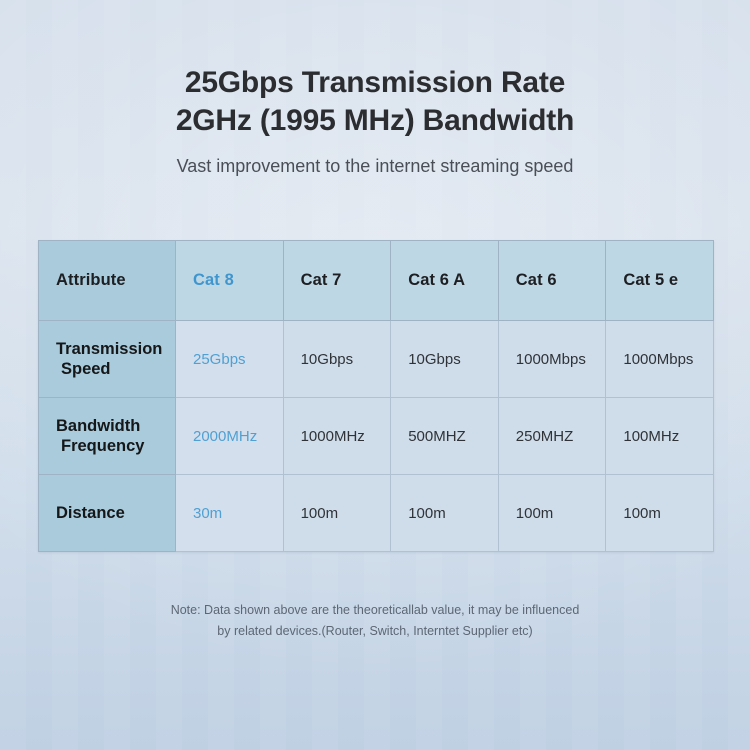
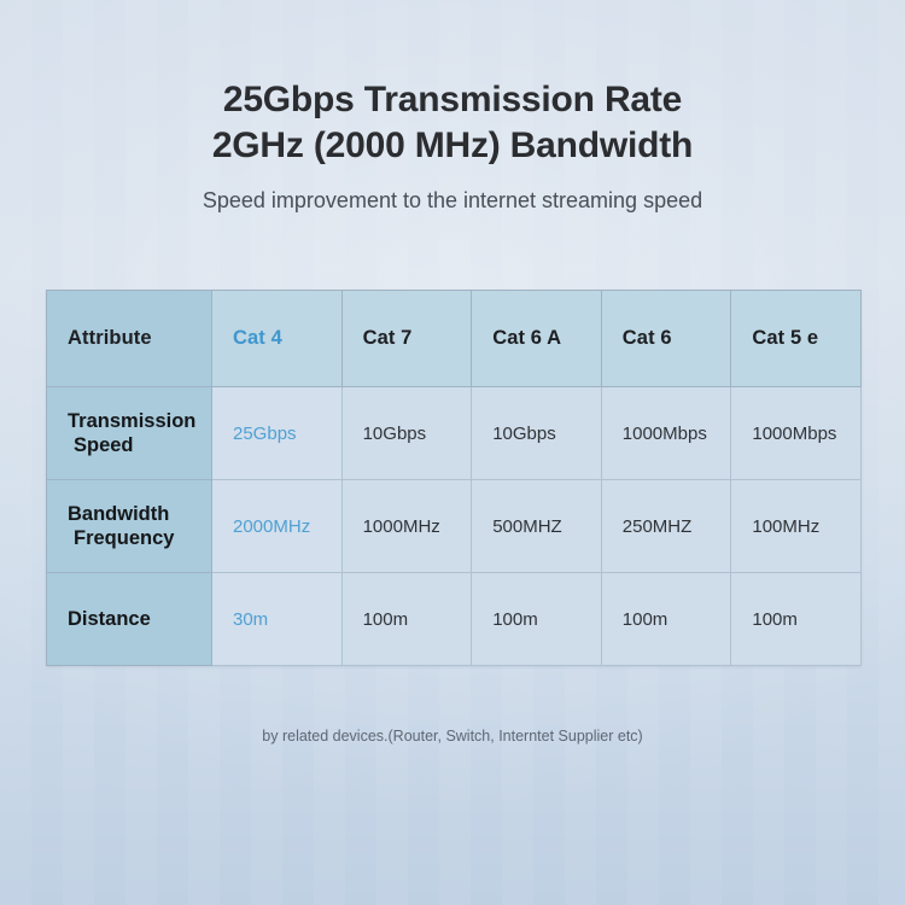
  25Gbps Transmission Rate
- 2GHz (1995 MHz) Bandwidth
+ 2GHz (2000 MHz) Bandwidth
- Vast improvement to the internet streaming speed
+ Speed improvement to the internet streaming speed
- Attribute	Cat 8	Cat 7	Cat 6 A	Cat 6	Cat 5 e
+ Attribute	Cat 4	Cat 7	Cat 6 A	Cat 6	Cat 5 e
  Transmission Speed	25Gbps	10Gbps	10Gbps	1000Mbps	1000Mbps
  Bandwidth Frequency	2000MHz	1000MHz	500MHZ	250MHZ	100MHz
  Distance	30m	100m	100m	100m	100m
- Note: Data shown above are the theoreticallab value, it may be influenced
  by related devices.(Router, Switch, Interntet Supplier etc)
